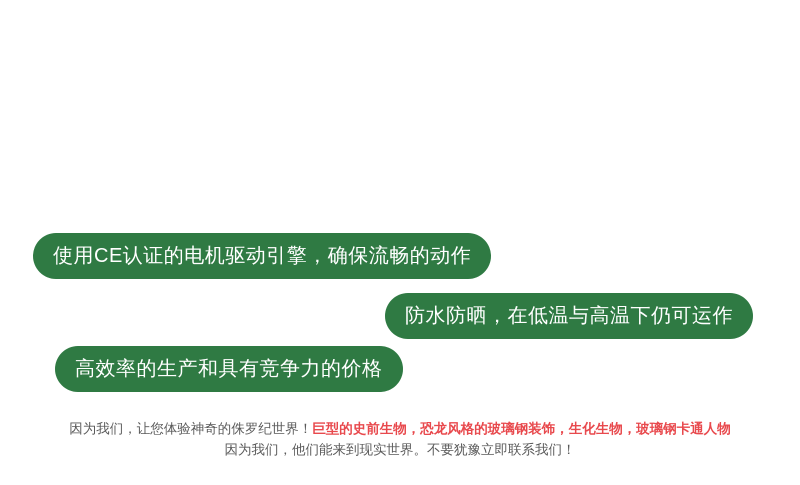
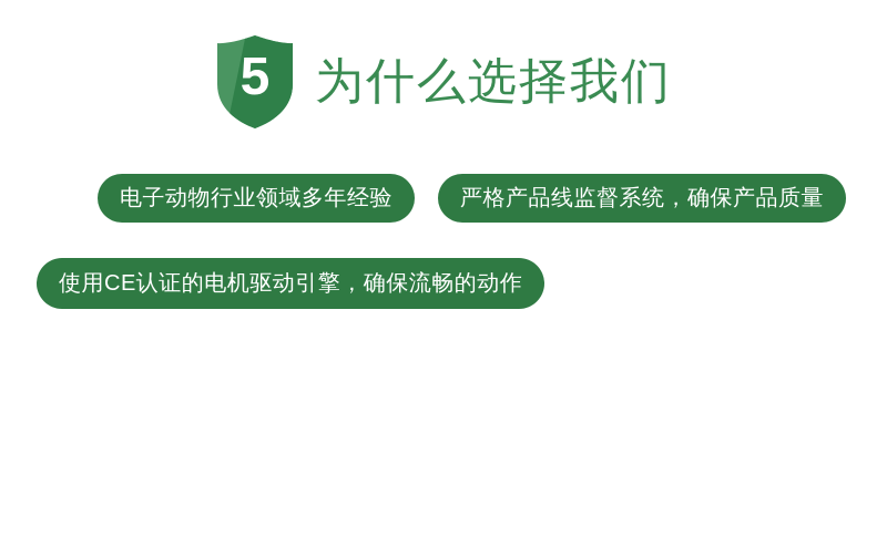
+ 5
+ 为什么选择我们
+ 电子动物行业领域多年经验
+ 严格产品线监督系统，确保产品质量
  使用CE认证的电机驱动引擎，确保流畅的动作
- 防水防晒，在低温与高温下仍可运作
- 高效率的生产和具有竞争力的价格
- 因为我们，让您体验神奇的侏罗纪世界！巨型的史前生物，恐龙风格的玻璃钢装饰，生化生物，玻璃钢卡通人物
- 因为我们，他们能来到现实世界。不要犹豫立即联系我们！
